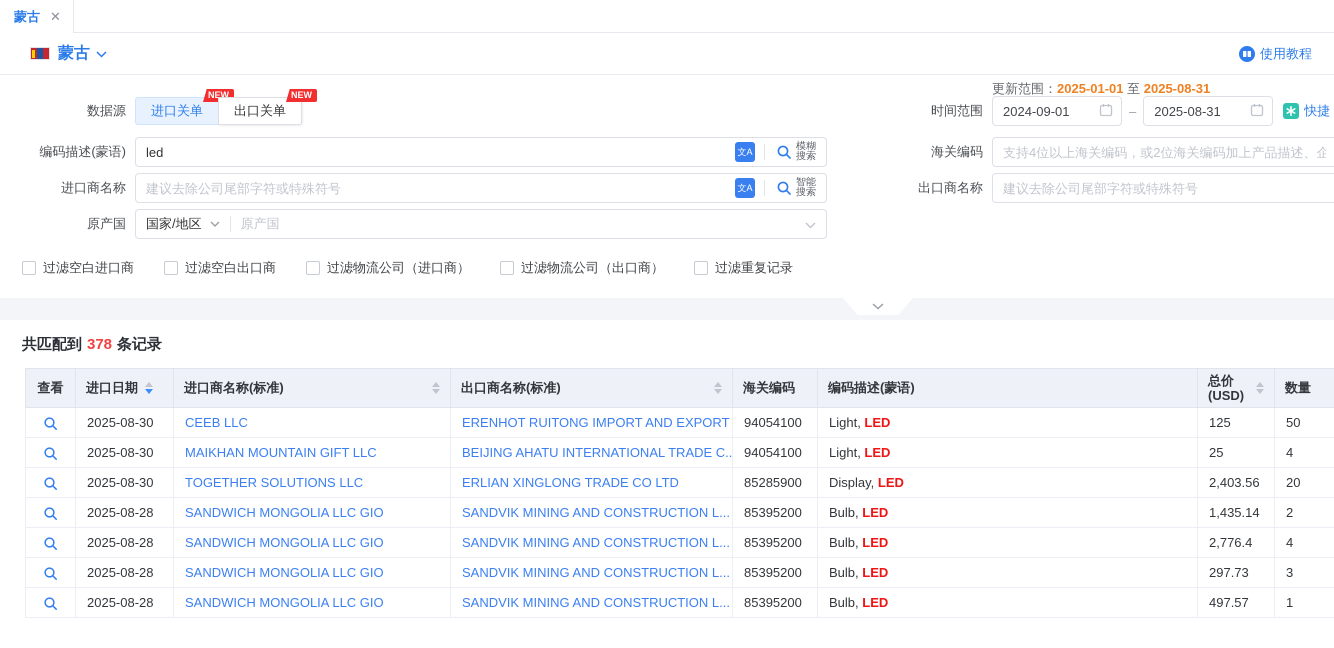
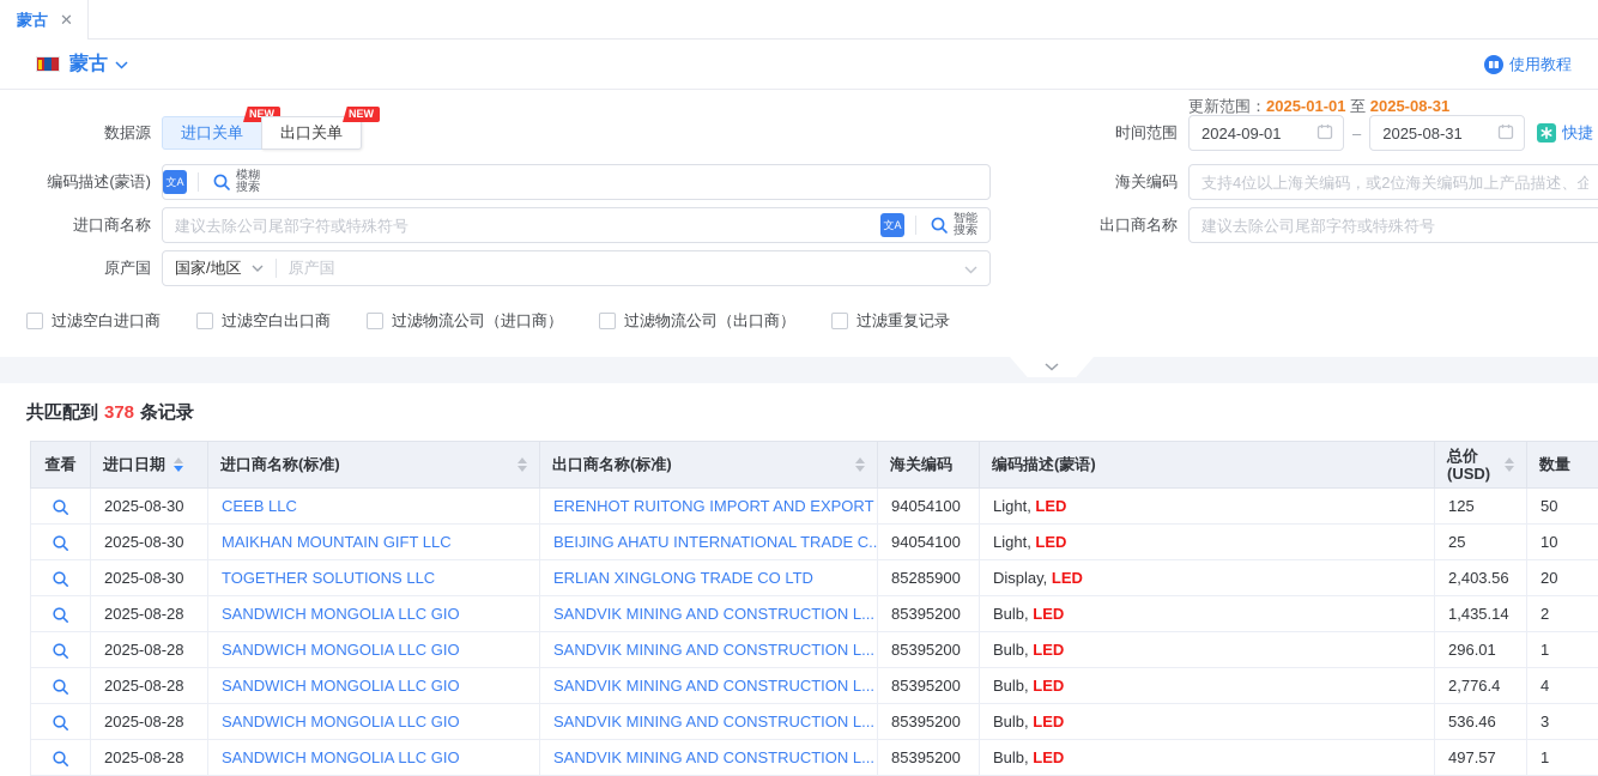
  蒙古
  ✕
  蒙古
  使用教程
  更新范围：2025-01-01 至 2025-08-31
  数据源
  进口关单
  NEW
  出口关单
  NEW
  时间范围
  2024-09-01
  –
  2025-08-31
  快捷
  编码描述(蒙语)
- led
  文A
  模糊
  搜索
  海关编码
  支持4位以上海关编码，或2位海关编码加上产品描述、企
  进口商名称
  建议去除公司尾部字符或特殊符号
  文A
  智能
  搜索
  出口商名称
  建议去除公司尾部字符或特殊符号
  原产国
  国家/地区
  原产国
  过滤空白进口商
  过滤空白出口商
  过滤物流公司（进口商）
  过滤物流公司（出口商）
  过滤重复记录
  共匹配到 378 条记录
  查看	进口日期	进口商名称(标准)	出口商名称(标准)	海关编码	编码描述(蒙语)	总价(USD)	数量
  	2025-08-30	CEEB LLC	ERENHOT RUITONG IMPORT AND EXPORT	94054100	Light, LED	125	50
- 	2025-08-30	MAIKHAN MOUNTAIN GIFT LLC	BEIJING AHATU INTERNATIONAL TRADE C..	94054100	Light, LED	25	4
+ 	2025-08-30	MAIKHAN MOUNTAIN GIFT LLC	BEIJING AHATU INTERNATIONAL TRADE C..	94054100	Light, LED	25	10
  	2025-08-30	TOGETHER SOLUTIONS LLC	ERLIAN XINGLONG TRADE CO LTD	85285900	Display, LED	2,403.56	20
  	2025-08-28	SANDWICH MONGOLIA LLC GIO	SANDVIK MINING AND CONSTRUCTION L...	85395200	Bulb, LED	1,435.14	2
+ 	2025-08-28	SANDWICH MONGOLIA LLC GIO	SANDVIK MINING AND CONSTRUCTION L...	85395200	Bulb, LED	296.01	1
  	2025-08-28	SANDWICH MONGOLIA LLC GIO	SANDVIK MINING AND CONSTRUCTION L...	85395200	Bulb, LED	2,776.4	4
- 	2025-08-28	SANDWICH MONGOLIA LLC GIO	SANDVIK MINING AND CONSTRUCTION L...	85395200	Bulb, LED	297.73	3
+ 	2025-08-28	SANDWICH MONGOLIA LLC GIO	SANDVIK MINING AND CONSTRUCTION L...	85395200	Bulb, LED	536.46	3
  	2025-08-28	SANDWICH MONGOLIA LLC GIO	SANDVIK MINING AND CONSTRUCTION L...	85395200	Bulb, LED	497.57	1
